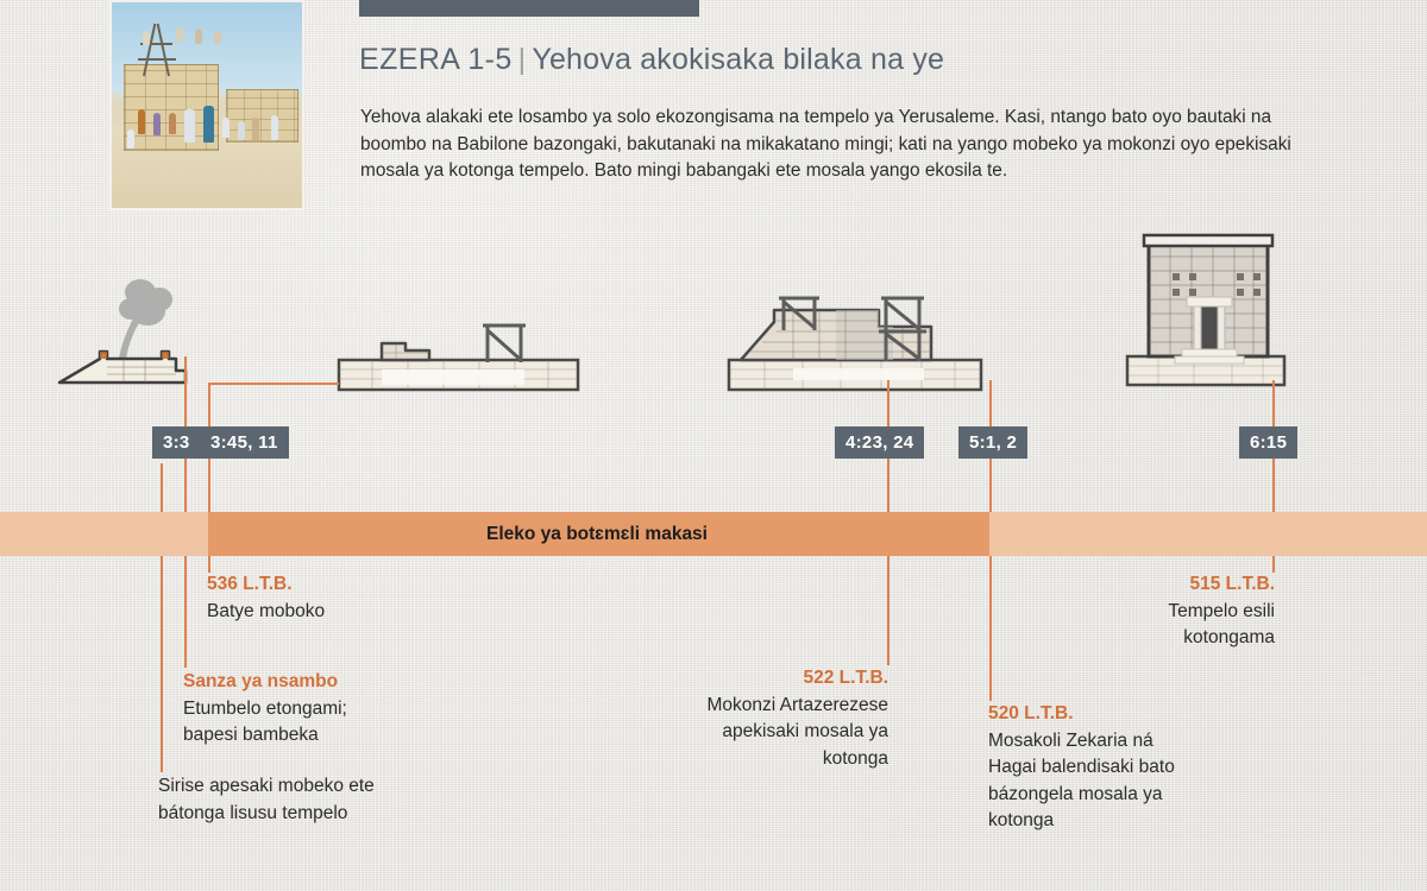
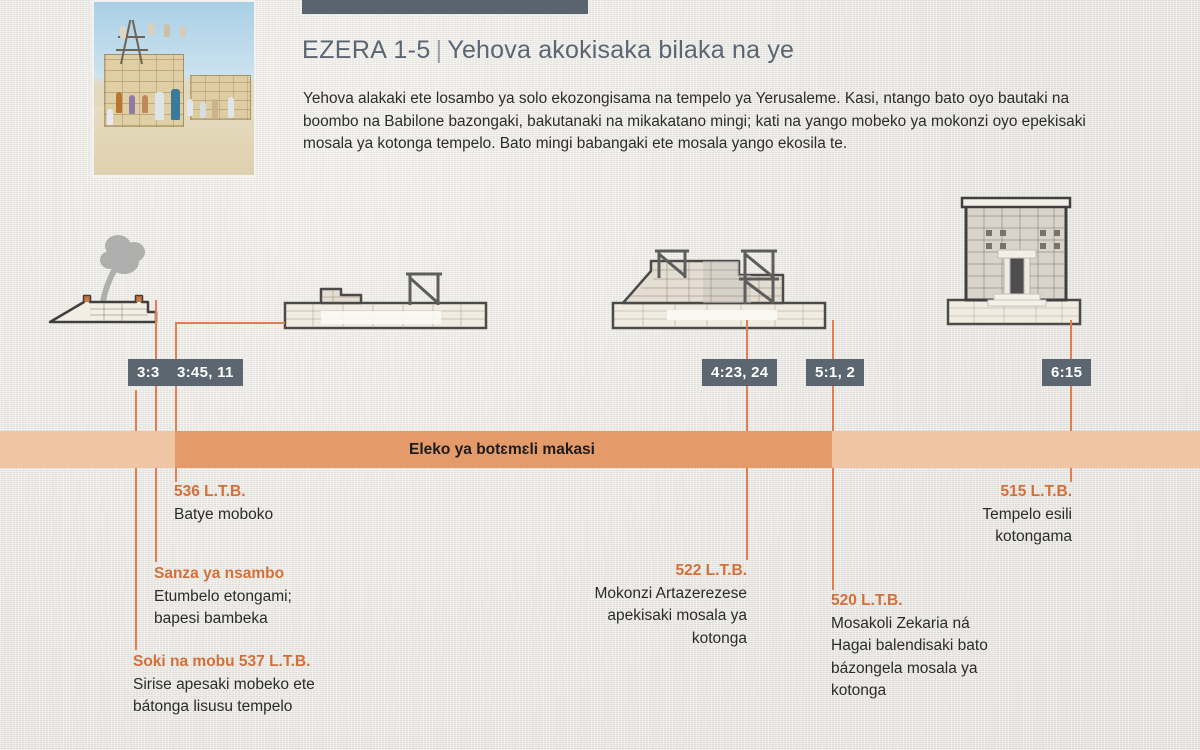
  EZERA 1-5 | Yehova akokisaka bilaka na ye
  Yehova alakaki ete losambo ya solo ekozongisama na tempelo ya Yerusaleme. Kasi, ntango bato oyo bautaki na boombo na Babilone bazongaki, bakutanaki na mikakatano mingi; kati na yango mobeko ya mokonzi oyo epekisaki mosala ya kotonga tempelo. Bato mingi babangaki ete mosala yango ekosila te.
  3:3
  3:45, 11
  4:23, 24
  5:1, 2
  6:15
  Eleko ya botɛmɛli makasi
  536 L.T.B.
  Batye moboko
  Sanza ya nsambo
  Etumbelo etongami;
  bapesi bambeka
+ Soki na mobu 537 L.T.B.
  Sirise apesaki mobeko ete
  bátonga lisusu tempelo
  522 L.T.B.
  Mokonzi Artazerezese
  apekisaki mosala ya
  kotonga
  520 L.T.B.
  Mosakoli Zekaria ná
  Hagai balendisaki bato
  bázongela mosala ya
  kotonga
  515 L.T.B.
  Tempelo esili
  kotongama
